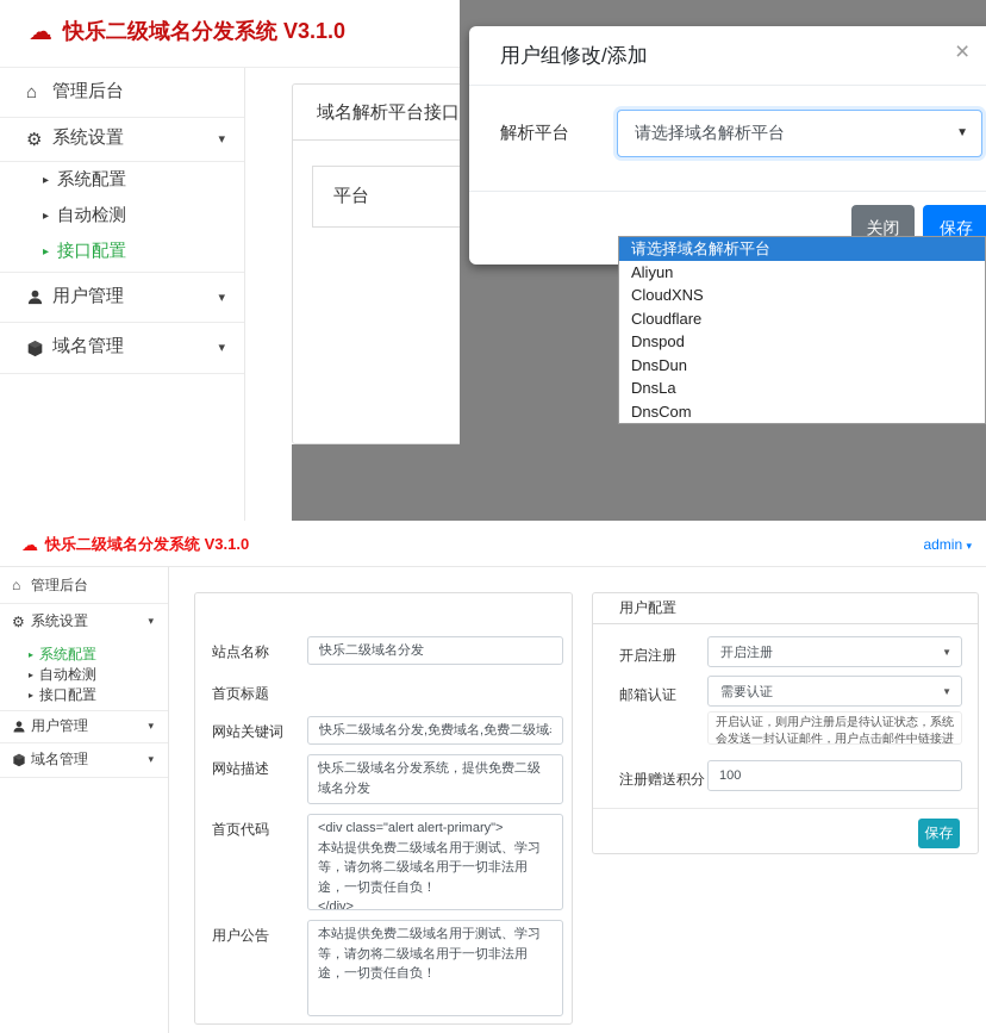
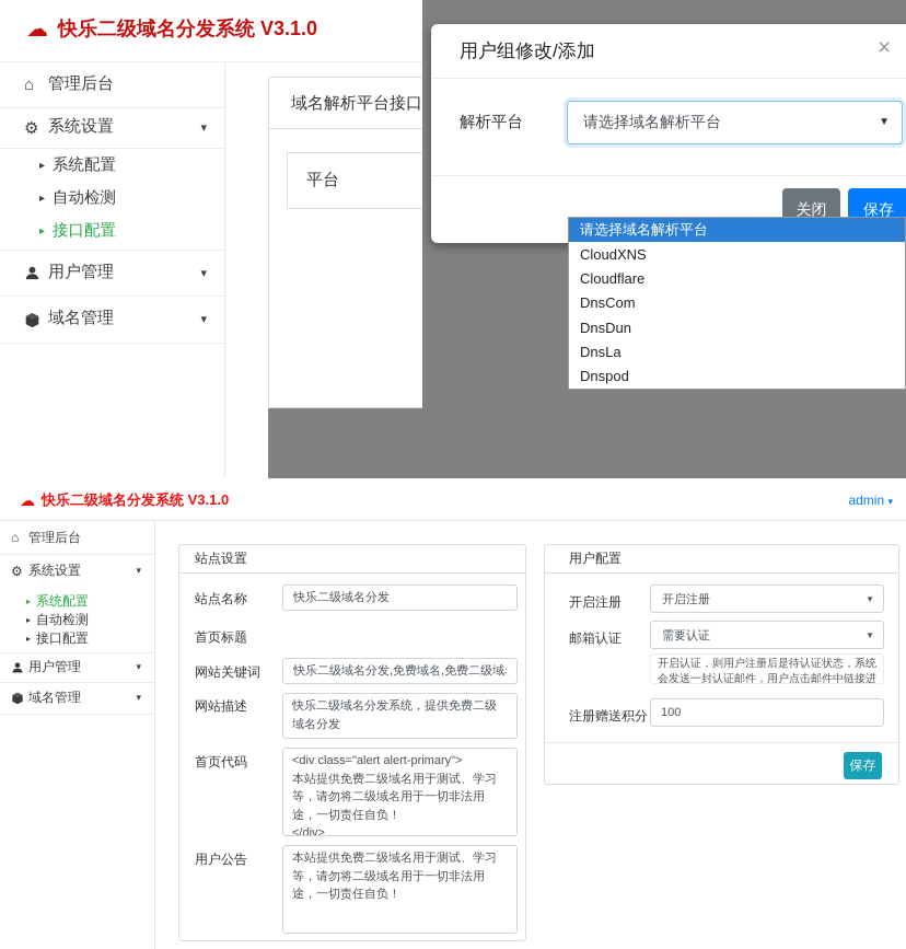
  ☁
  快乐二级域名分发系统 V3.1.0
  ⌂
  管理后台
  ⚙
  系统设置
  ▾
  ▸
  系统配置
  ▸
  自动检测
  ▸
  接口配置
  用户管理
  ▾
  域名管理
  ▾
  域名解析平台接口
  平台
  用户组修改/添加
  ×
  解析平台
  请选择域名解析平台
  ▼
  关闭
  保存
  请选择域名解析平台
- Aliyun
  CloudXNS
  Cloudflare
- Dnspod
+ DnsCom
  DnsDun
  DnsLa
- DnsCom
+ Dnspod
  ☁
  快乐二级域名分发系统 V3.1.0
  admin ▾
  ⌂
  管理后台
  ⚙
  系统设置
  ▾
  ▸
  系统配置
  ▸
  自动检测
  ▸
  接口配置
  用户管理
  ▾
  域名管理
  ▾
+ 站点设置
  站点名称
  快乐二级域名分发
  首页标题
  网站关键词
  网站描述
  首页代码
  <div class="alert alert-primary">
  用户公告
  用户配置
  开启注册
  开启注册
  ▼
  邮箱认证
  需要认证
  ▼
  开启认证，则用户注册后是待认证状态，系统会发送一封认证邮件，用户点击邮件中链接进
  注册赠送积分
  100
  保存
